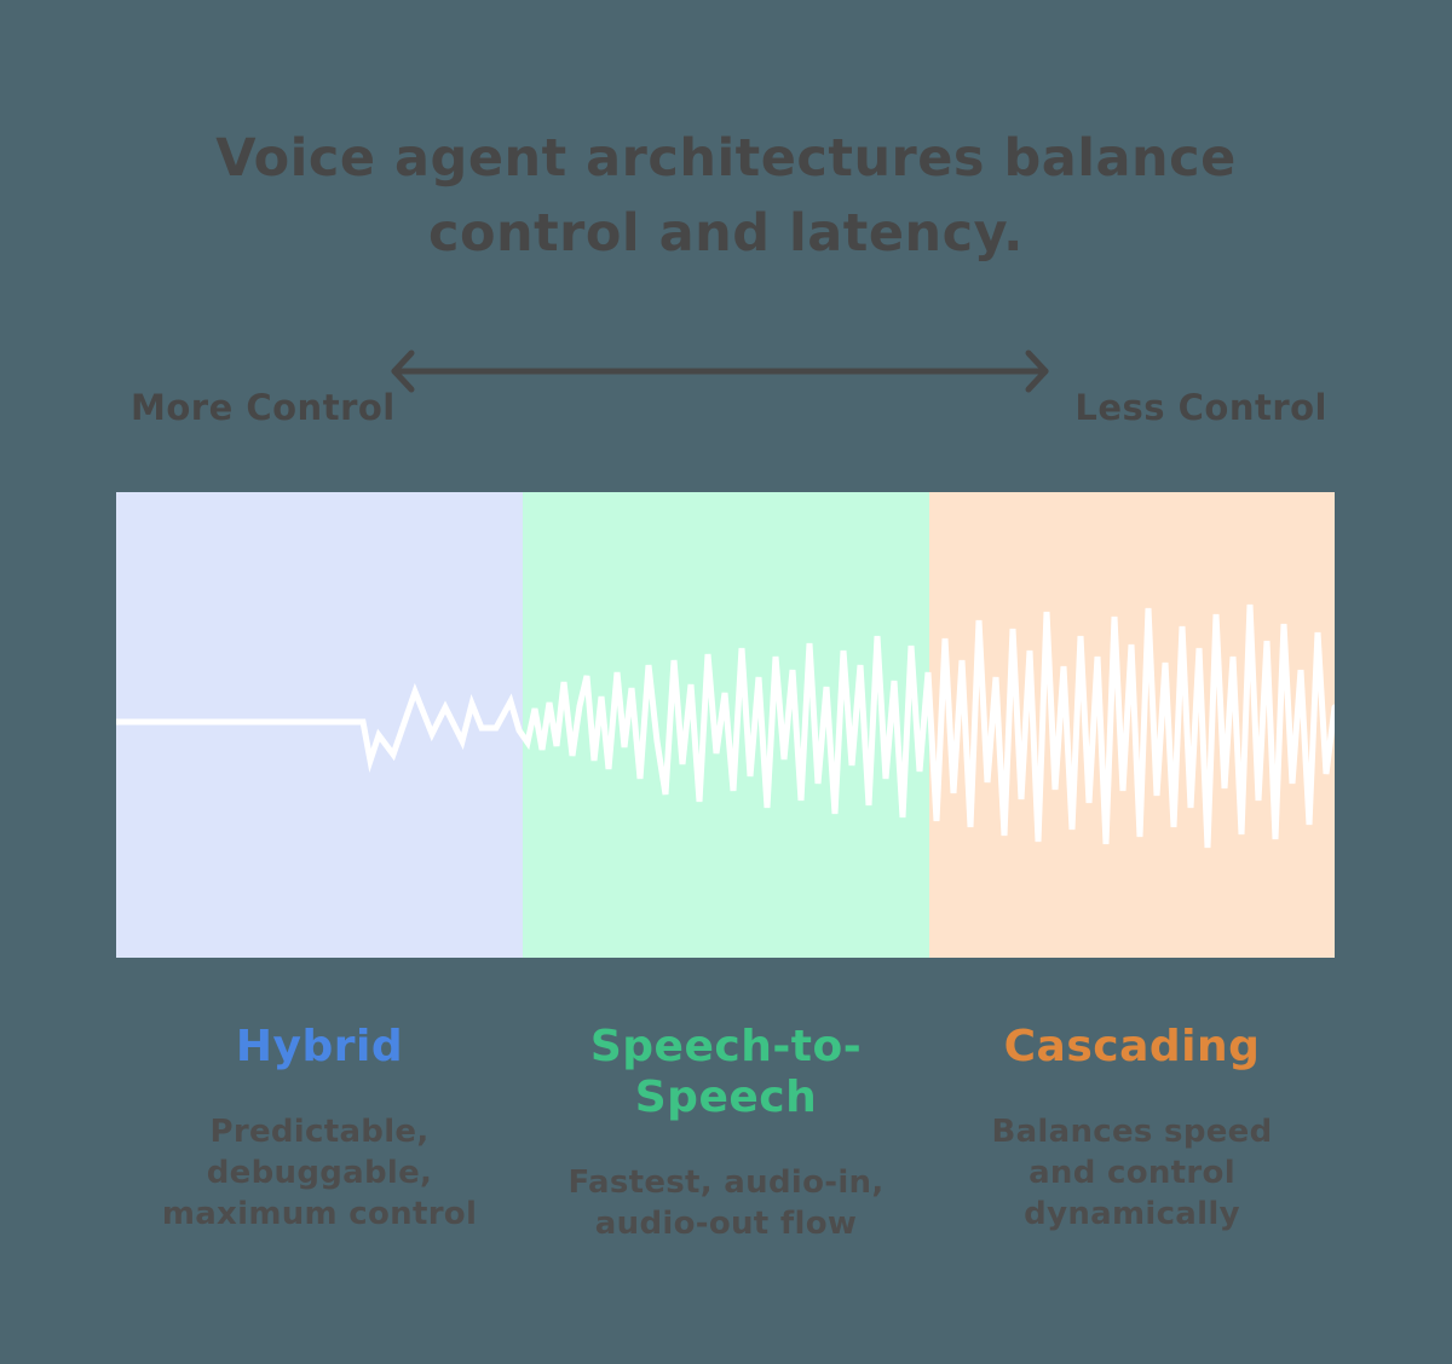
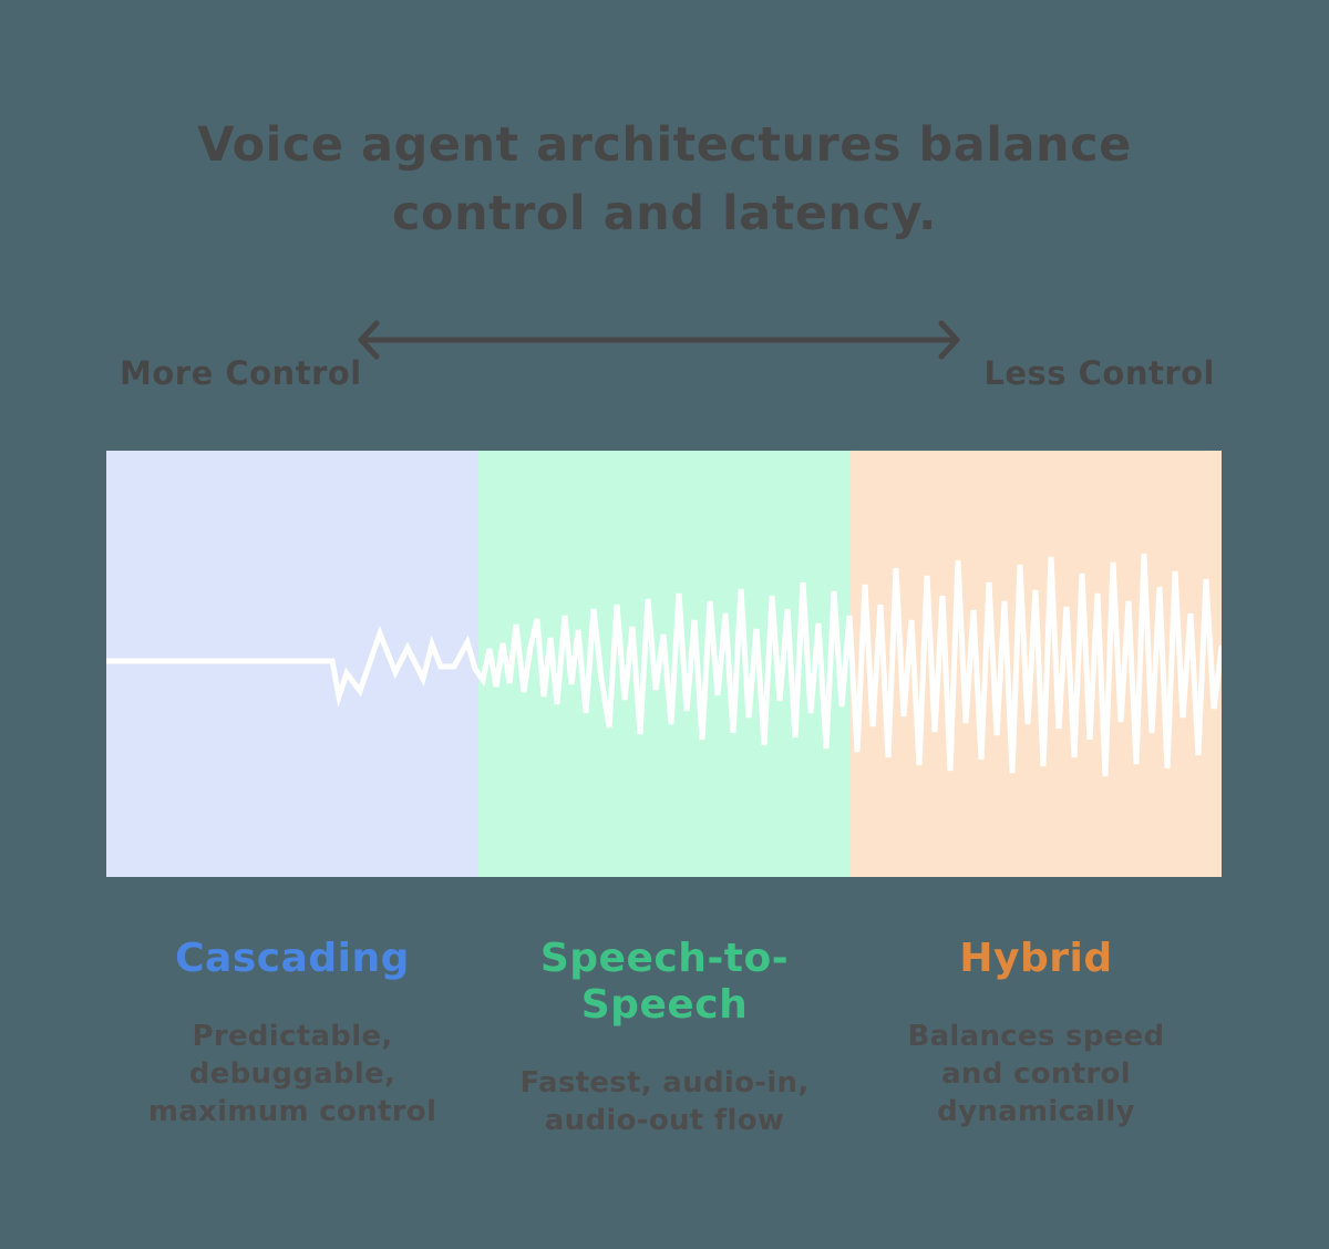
  Voice agent architectures balance
  control and latency.
  More Control
  Less Control
- Hybrid
+ Cascading
  Predictable,
  debuggable,
  maximum control
  Speech-to-
  Speech
  Fastest, audio-in,
  audio-out flow
- Cascading
+ Hybrid
  Balances speed
  and control
  dynamically
